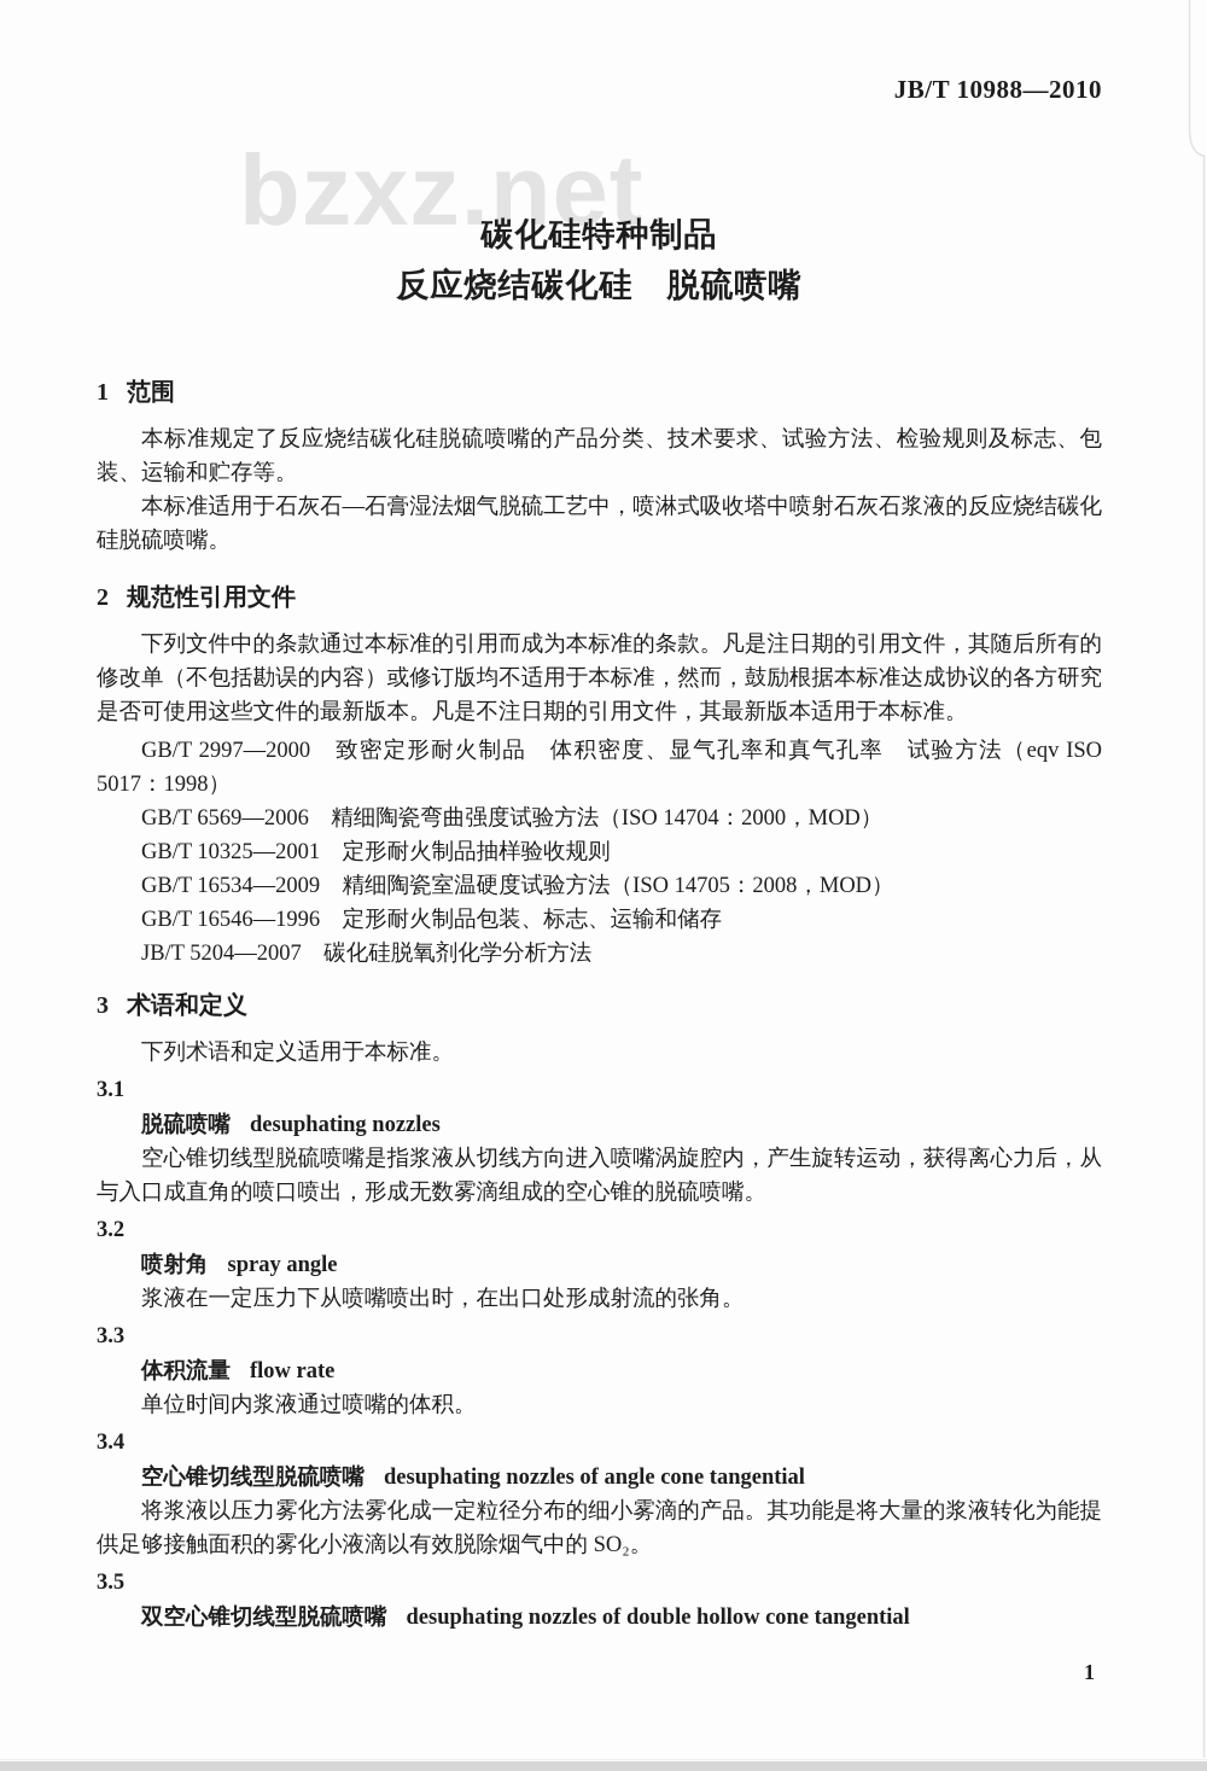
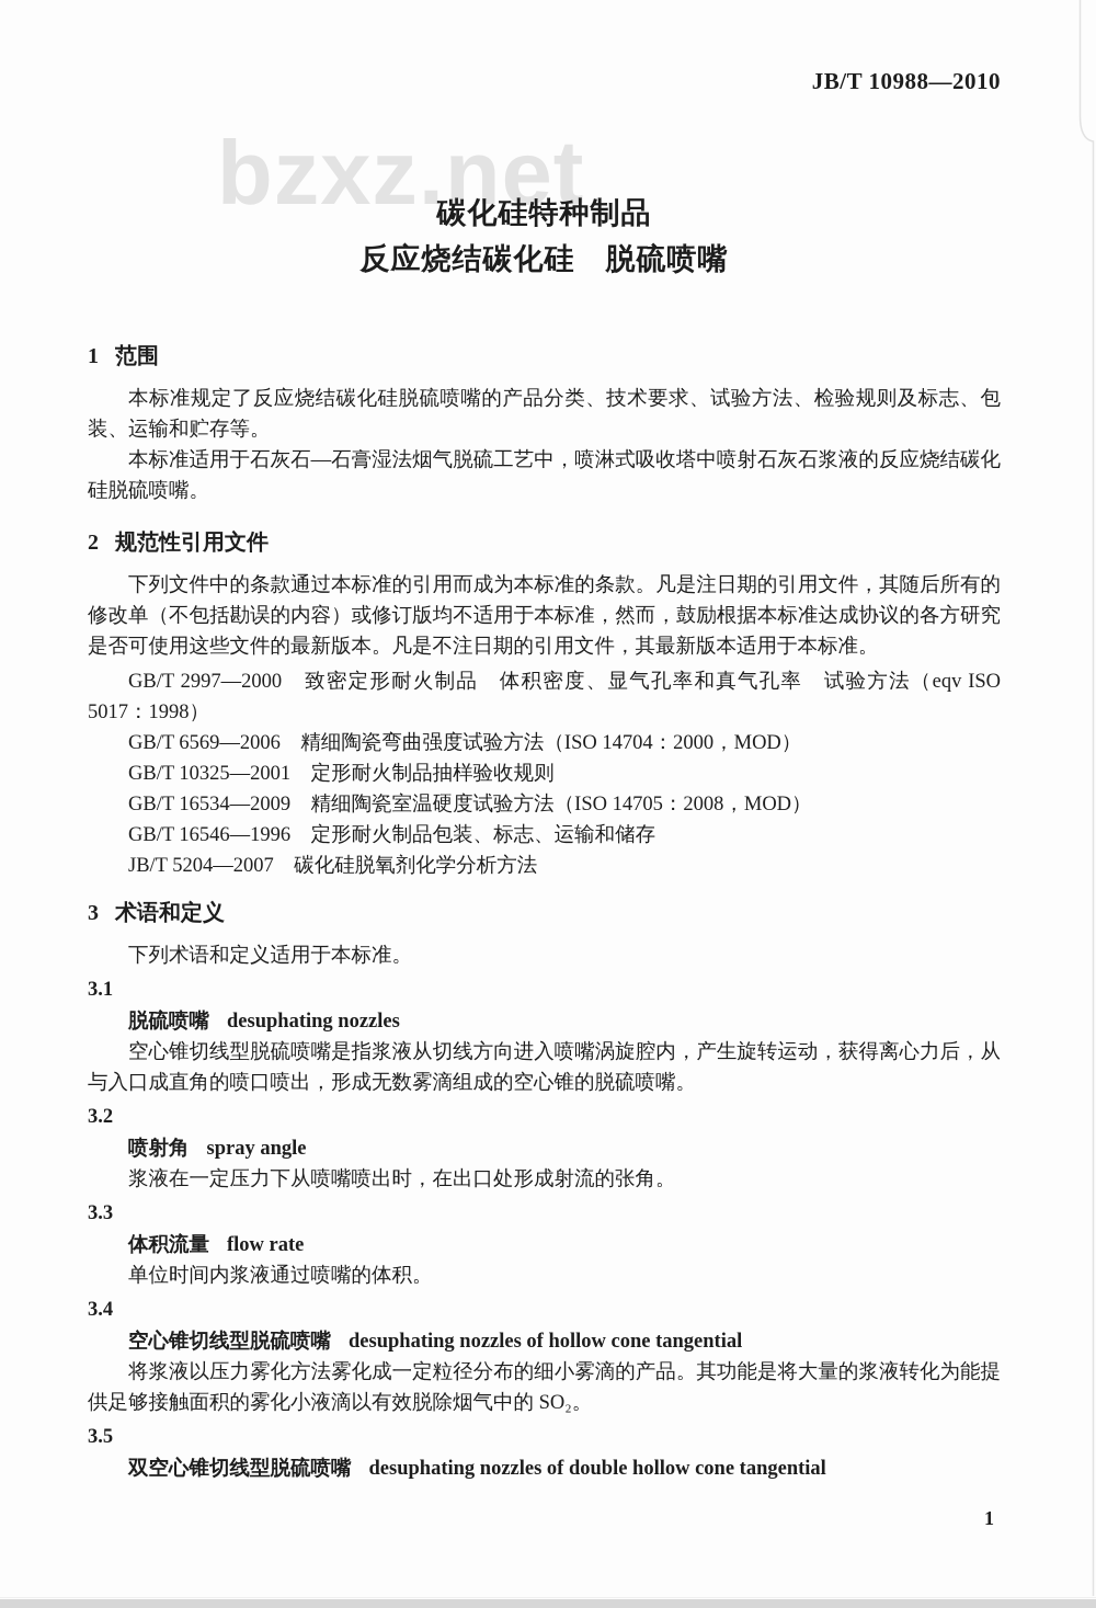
  bzxz.net
  JB/T 10988—2010
  碳化硅特种制品
  反应烧结碳化硅 脱硫喷嘴
  1 范围
  本标准规定了反应烧结碳化硅脱硫喷嘴的产品分类、技术要求、试验方法、检验规则及标志、包装、运输和贮存等。
  本标准适用于石灰石—石膏湿法烟气脱硫工艺中，喷淋式吸收塔中喷射石灰石浆液的反应烧结碳化硅脱硫喷嘴。
  2 规范性引用文件
  下列文件中的条款通过本标准的引用而成为本标准的条款。凡是注日期的引用文件，其随后所有的修改单（不包括勘误的内容）或修订版均不适用于本标准，然而，鼓励根据本标准达成协议的各方研究是否可使用这些文件的最新版本。凡是不注日期的引用文件，其最新版本适用于本标准。
  GB/T 2997—2000 致密定形耐火制品 体积密度、显气孔率和真气孔率 试验方法（eqv ISO 5017：1998）
  GB/T 6569—2006 精细陶瓷弯曲强度试验方法（ISO 14704：2000，MOD）
  GB/T 10325—2001 定形耐火制品抽样验收规则
  GB/T 16534—2009 精细陶瓷室温硬度试验方法（ISO 14705：2008，MOD）
  GB/T 16546—1996 定形耐火制品包装、标志、运输和储存
  JB/T 5204—2007 碳化硅脱氧剂化学分析方法
  3 术语和定义
  下列术语和定义适用于本标准。
  3.1
  脱硫喷嘴 desuphating nozzles
  空心锥切线型脱硫喷嘴是指浆液从切线方向进入喷嘴涡旋腔内，产生旋转运动，获得离心力后，从与入口成直角的喷口喷出，形成无数雾滴组成的空心锥的脱硫喷嘴。
  3.2
  喷射角 spray angle
  浆液在一定压力下从喷嘴喷出时，在出口处形成射流的张角。
  3.3
  体积流量 flow rate
  单位时间内浆液通过喷嘴的体积。
  3.4
- 空心锥切线型脱硫喷嘴 desuphating nozzles of angle cone tangential
+ 空心锥切线型脱硫喷嘴 desuphating nozzles of hollow cone tangential
  将浆液以压力雾化方法雾化成一定粒径分布的细小雾滴的产品。其功能是将大量的浆液转化为能提供足够接触面积的雾化小液滴以有效脱除烟气中的 SO₂。
  3.5
  双空心锥切线型脱硫喷嘴 desuphating nozzles of double hollow cone tangential
  1
